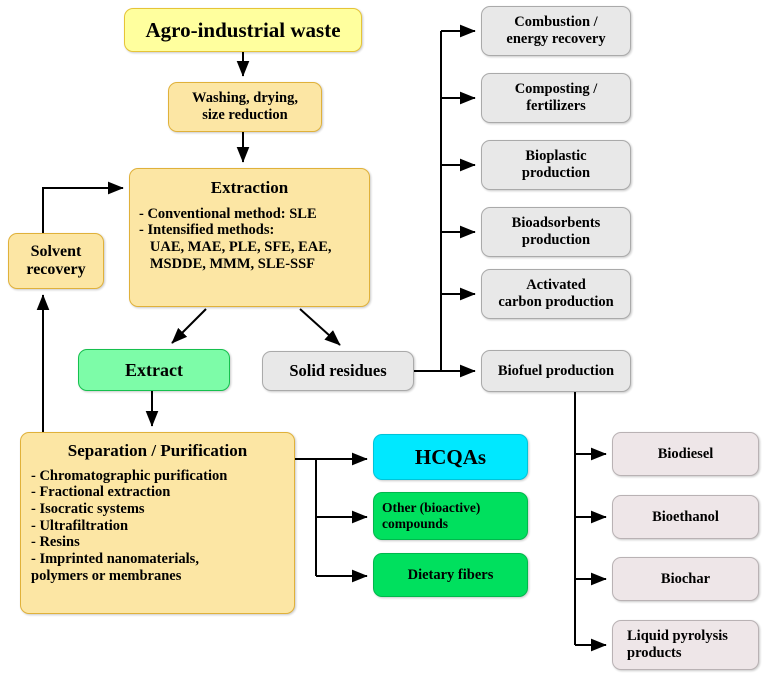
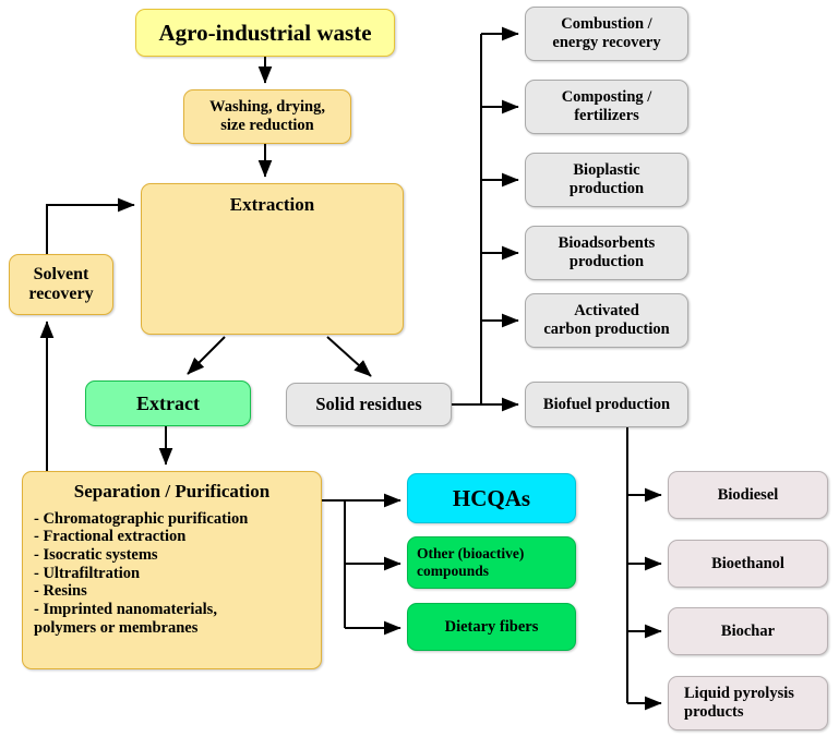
  Agro-industrial waste
  Washing, drying,
  size reduction
  Extraction
- - Conventional method: SLE
- - Intensified methods:
- UAE, MAE, PLE, SFE, EAE,
- MSDDE, MMM, SLE-SSF
  Solvent
  recovery
  Extract
  Solid residues
  Separation / Purification
  - Chromatographic purification
  - Fractional extraction
  - Isocratic systems
  - Ultrafiltration
  - Resins
  - Imprinted nanomaterials,
  polymers or membranes
  Combustion /
  energy recovery
  Composting /
  fertilizers
  Bioplastic
  production
  Bioadsorbents
  production
  Activated
  carbon production
  Biofuel production
  HCQAs
  Other (bioactive)
  compounds
  Dietary fibers
  Biodiesel
  Bioethanol
  Biochar
  Liquid pyrolysis
  products
